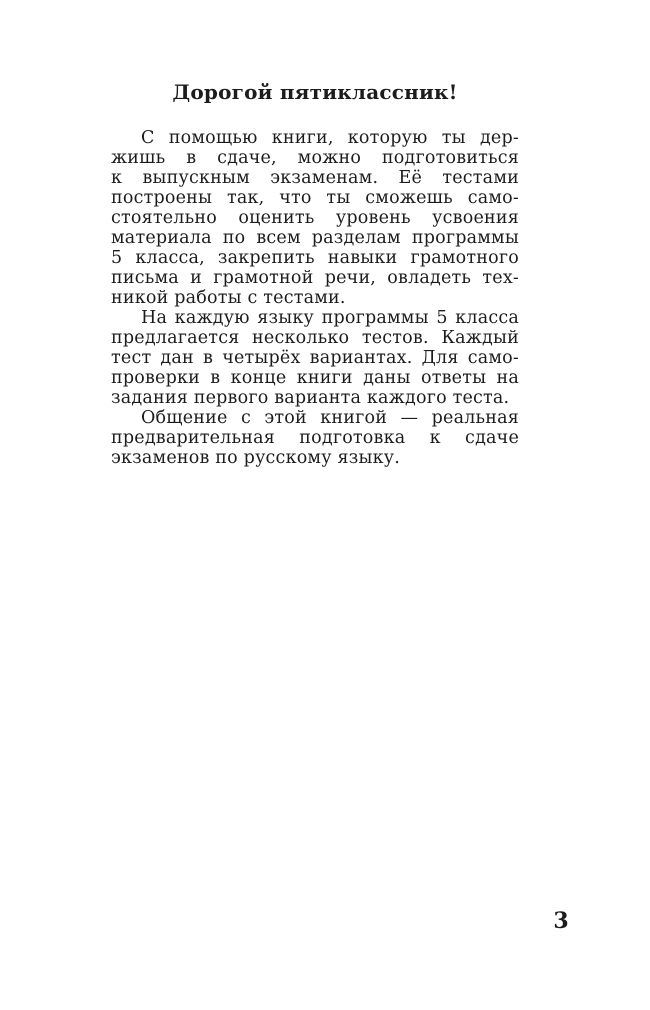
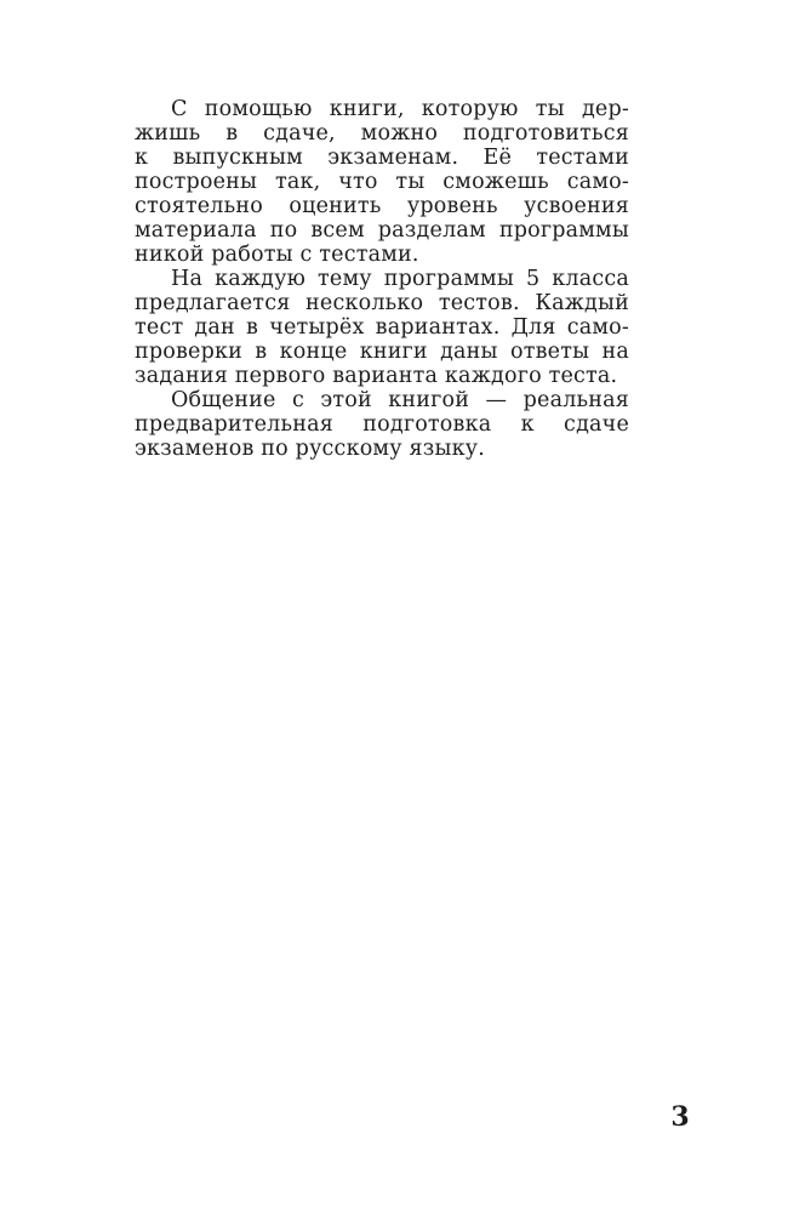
- Дорогой пятиклассник!
  С помощью книги, которую ты дер-
  жишь в сдаче, можно подготовиться
  к выпускным экзаменам. Её тестами
  построены так, что ты сможешь само-
  стоятельно оценить уровень усвоения
  материала по всем разделам программы
- 5 класса, закрепить навыки грамотного
- письма и грамотной речи, овладеть тех-
  никой работы с тестами.
- На каждую языку программы 5 класса
+ На каждую тему программы 5 класса
  предлагается несколько тестов. Каждый
  тест дан в четырёх вариантах. Для само-
  проверки в конце книги даны ответы на
  задания первого варианта каждого теста.
  Общение с этой книгой — реальная
  предварительная подготовка к сдаче
  экзаменов по русскому языку.
  3
